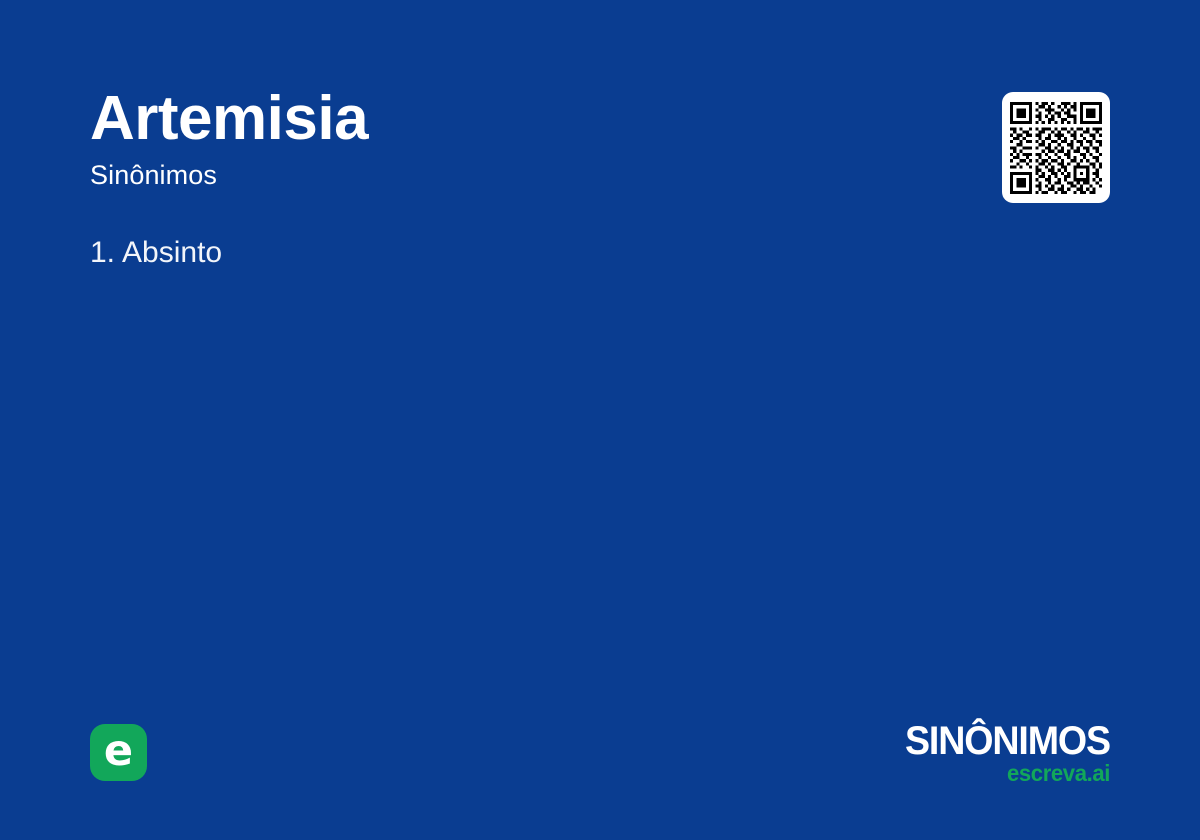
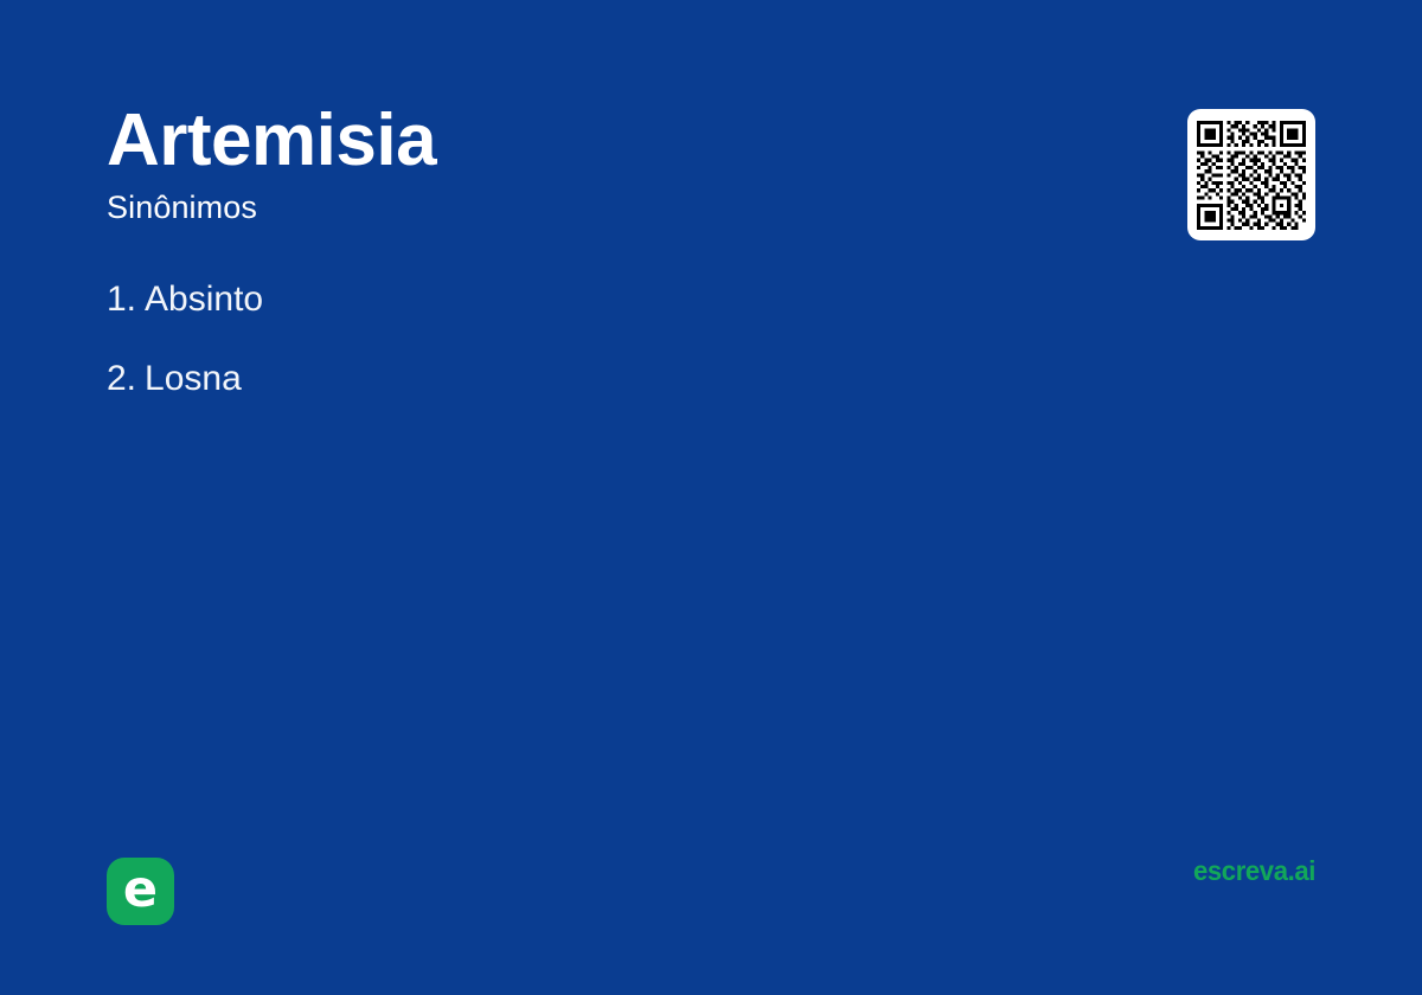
  Artemisia
  Sinônimos
  1. Absinto
+ 2. Losna
  e
- SINÔNIMOS
  escreva.ai
